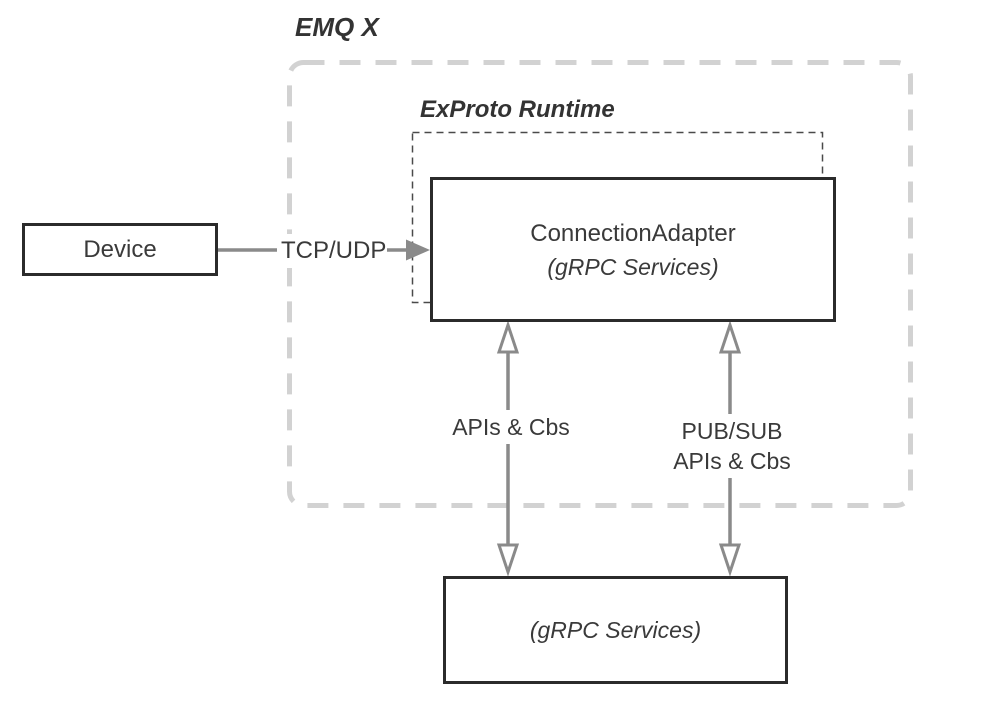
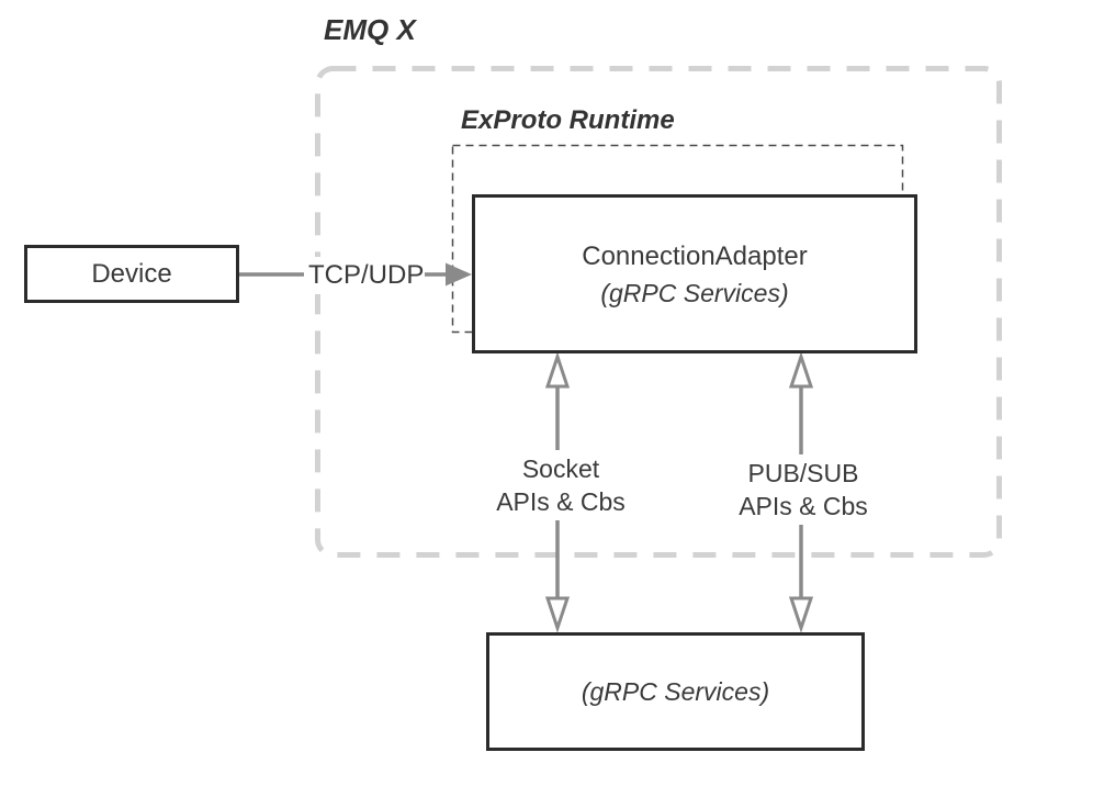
  EMQ X
  ExProto Runtime
  Device
  ConnectionAdapter
  (gRPC Services)
  (gRPC Services)
  TCP/UDP
+ Socket
  APIs & Cbs
  PUB/SUB
  APIs & Cbs
